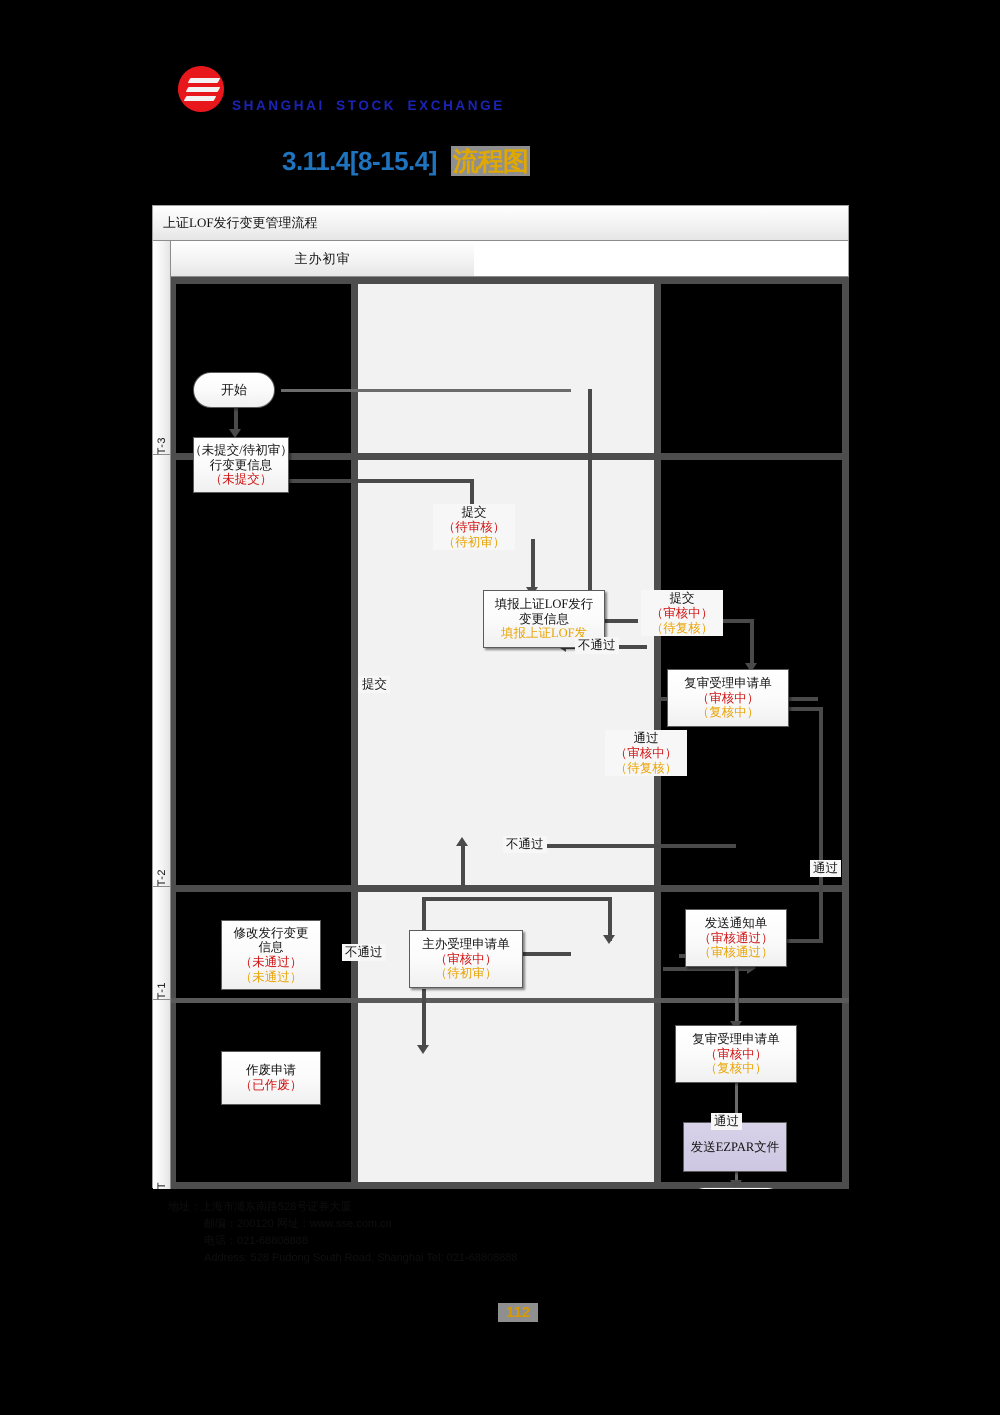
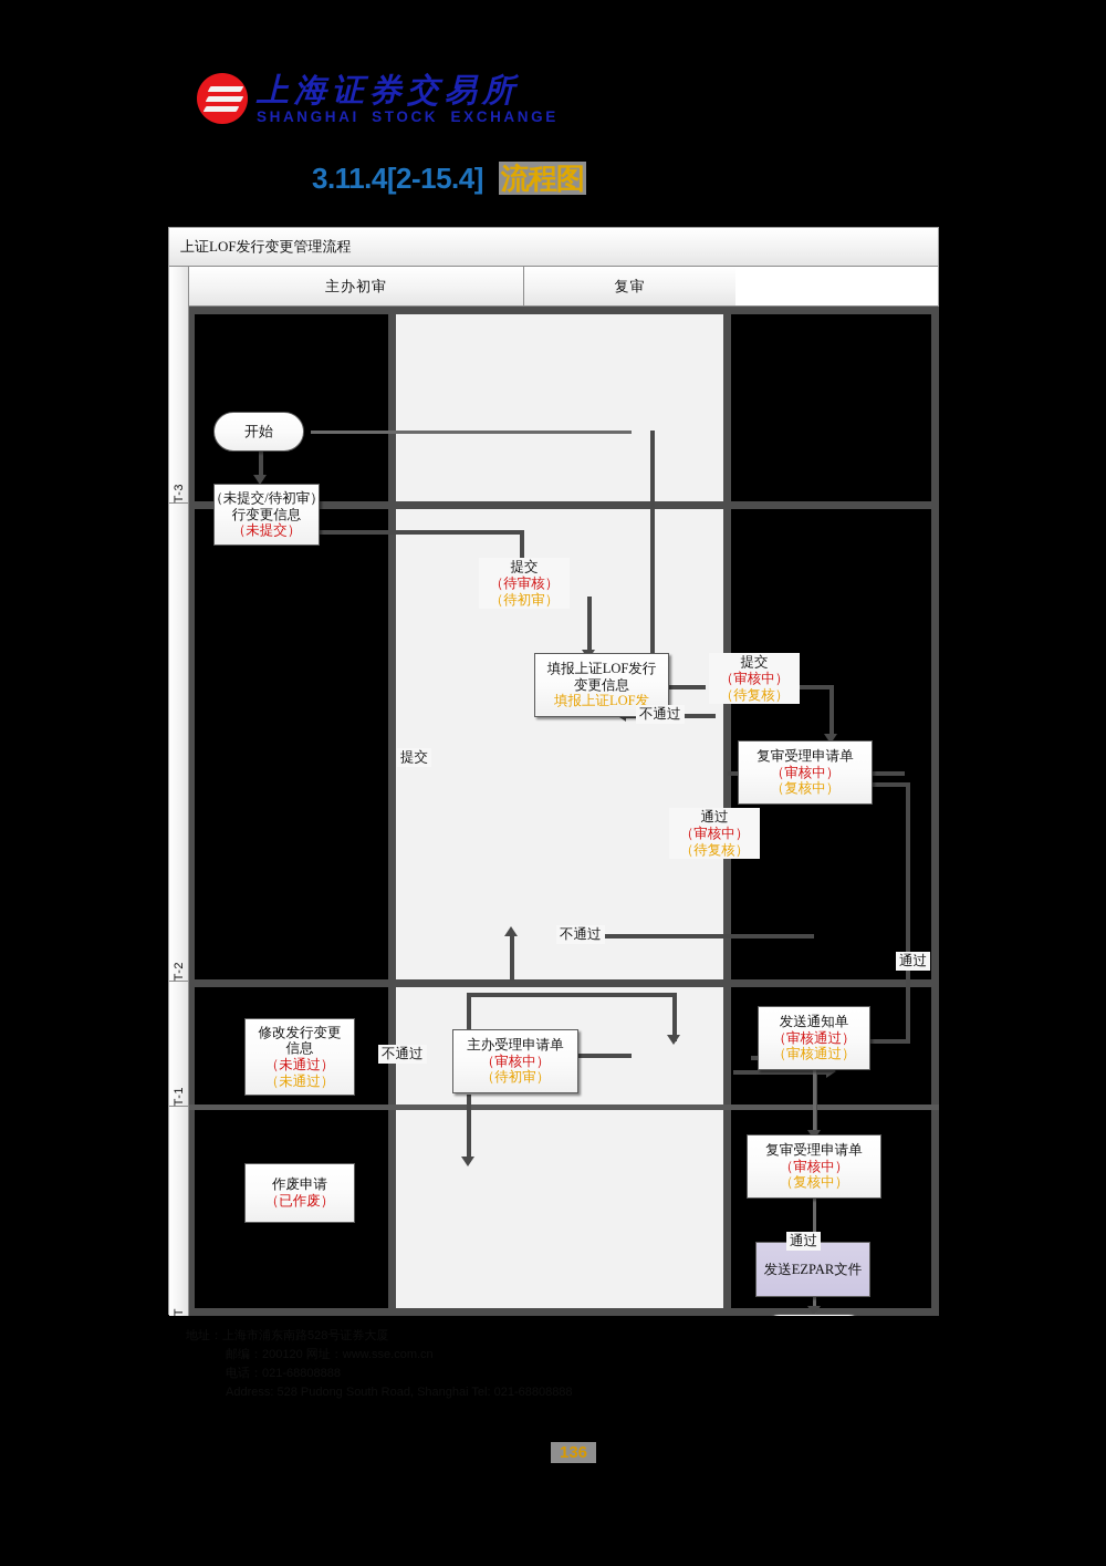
+ 上海证券交易所
  SHANGHAI STOCK EXCHANGE
- 3.11.4[8-15.4] 流程图
+ 3.11.4[2-15.4] 流程图
  上证LOF发行变更管理流程
  主办初审
+ 复审
  开始
  （未提交/待初审）
  行变更信息
  （未提交）
  填报上证LOF发行
  变更信息
  填报上证LOF发
  修改发行变更
  信息
  （未通过）
  （未通过）
  作废申请
  （已作废）
  主办受理申请单
  （审核中）
  （待初审）
  复审受理申请单
  （审核中）
  （复核中）
  复审受理申请单
  （审核中）
  （复核中）
  发送通知单
  （审核通过）
  （审核通过）
  发送EZPAR文件
  提交
  （待审核）
  （待初审）
  提交
  （审核中）
  （待复核）
  通过
  （审核中）
  （待复核）
  提交
  不通过
  不通过
  不通过
  通过
  通过
- 112
+ 136
